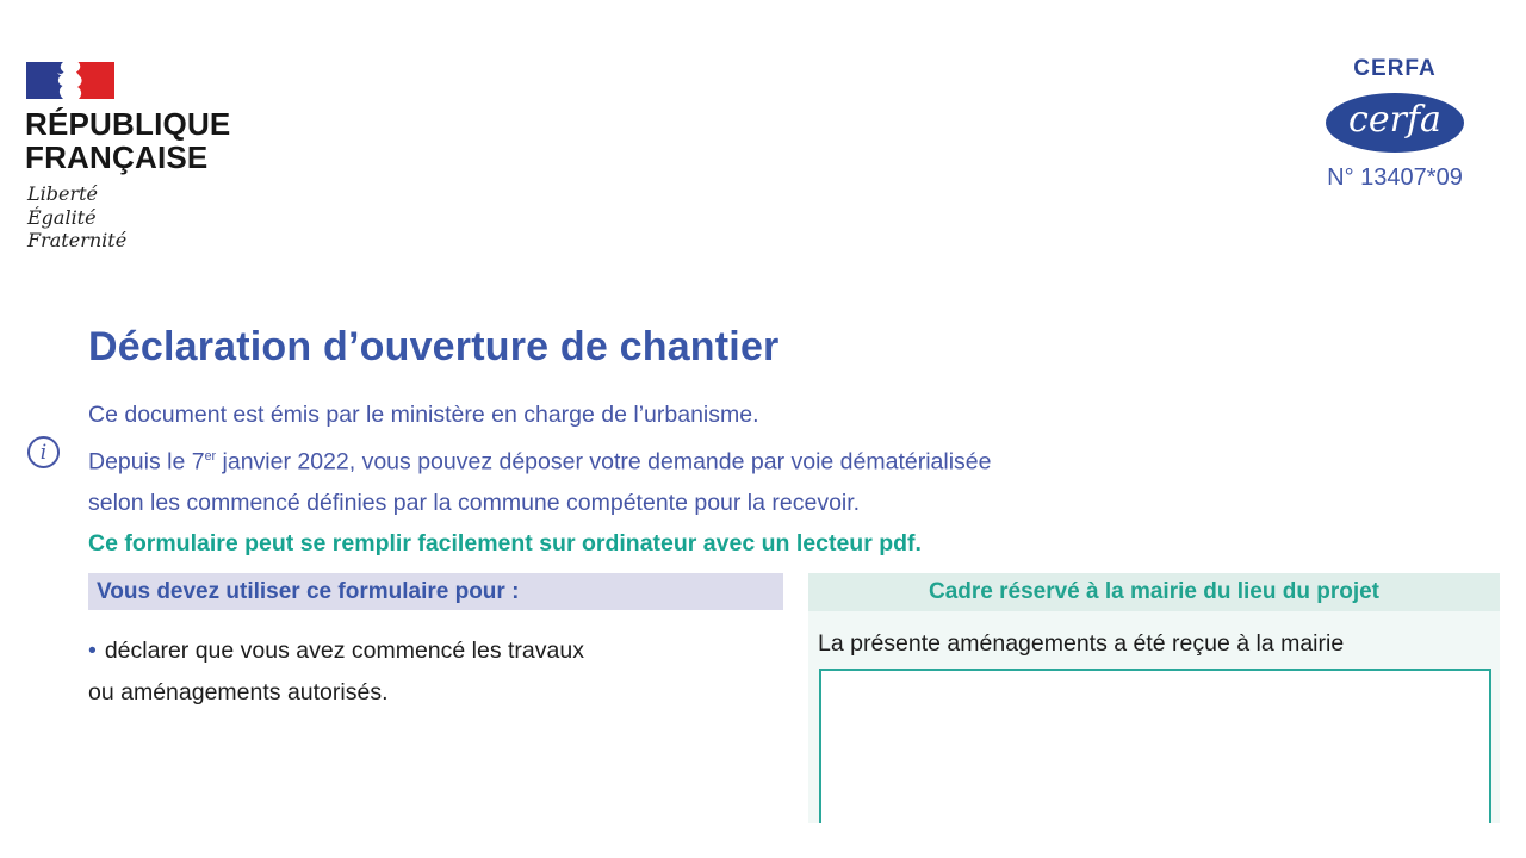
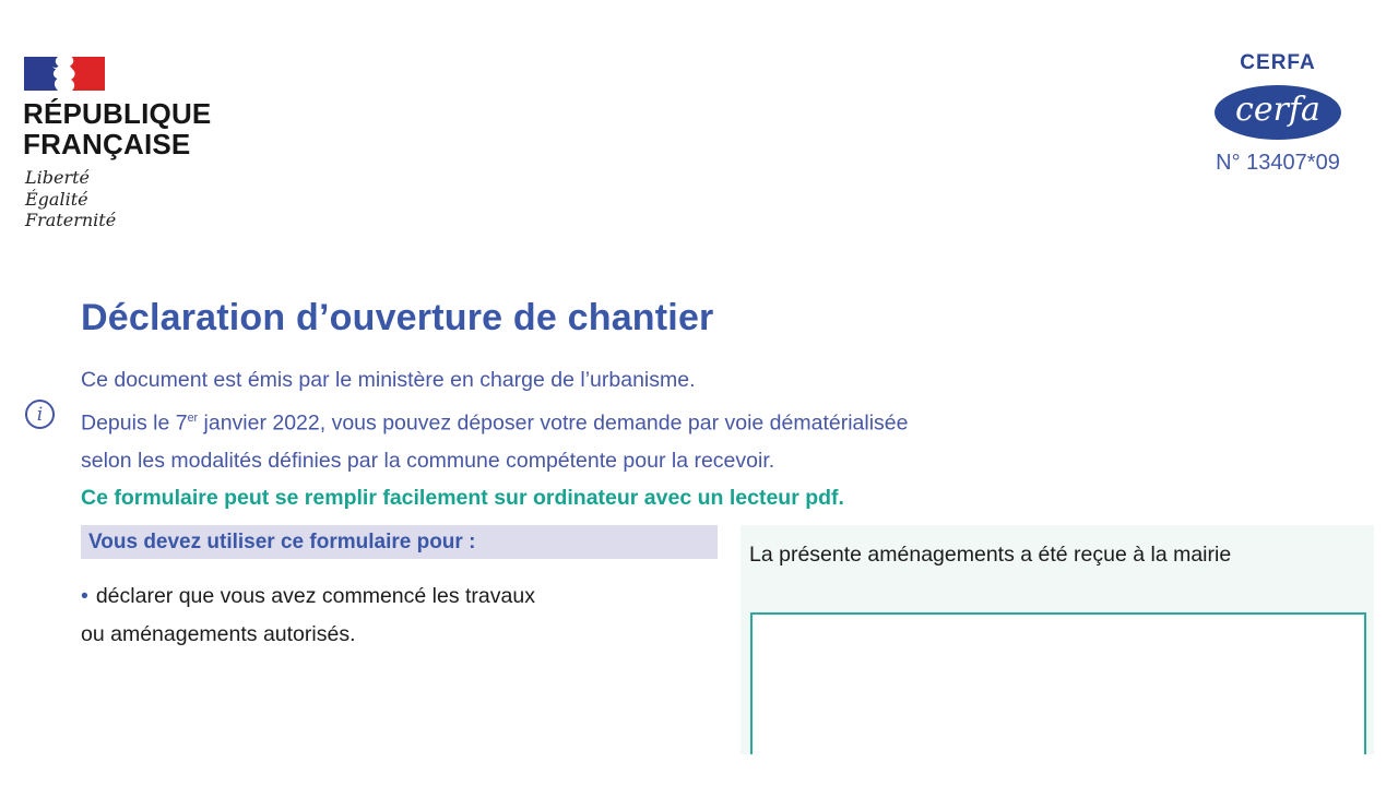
  RÉPUBLIQUE
  FRANÇAISE
  Liberté
  Égalité
  Fraternité
  CERFA
  cerfa
  N° 13407*09
  Déclaration d’ouverture de chantier
  i
  Ce document est émis par le ministère en charge de l’urbanisme.
  Depuis le 7er janvier 2022, vous pouvez déposer votre demande par voie dématérialisée
- selon les commencé définies par la commune compétente pour la recevoir.
+ selon les modalités définies par la commune compétente pour la recevoir.
  Ce formulaire peut se remplir facilement sur ordinateur avec un lecteur pdf.
  Vous devez utiliser ce formulaire pour :
  • déclarer que vous avez commencé les travaux
  ou aménagements autorisés.
- Cadre réservé à la mairie du lieu du projet
  La présente aménagements a été reçue à la mairie
